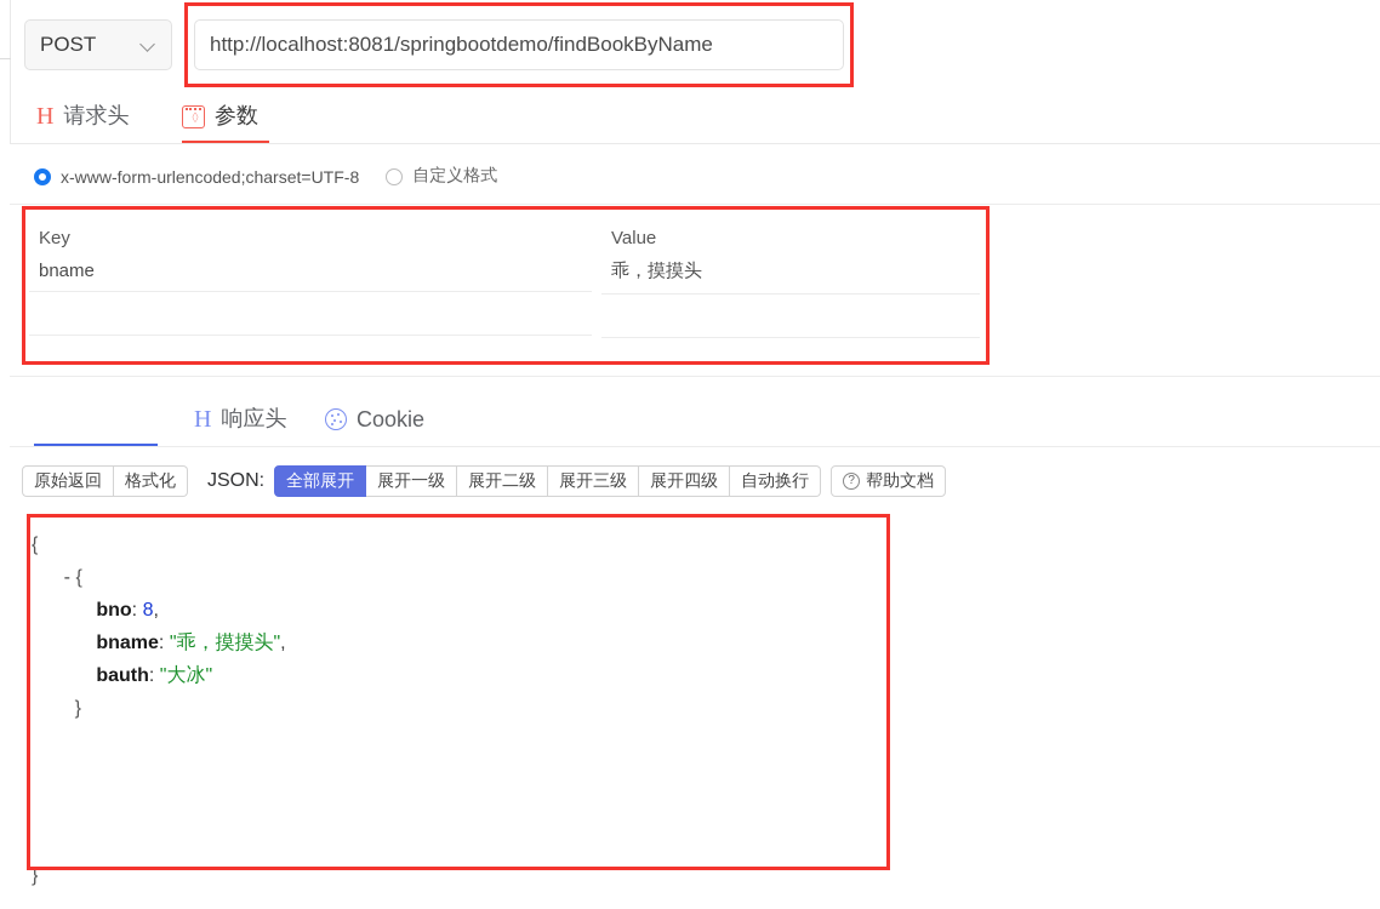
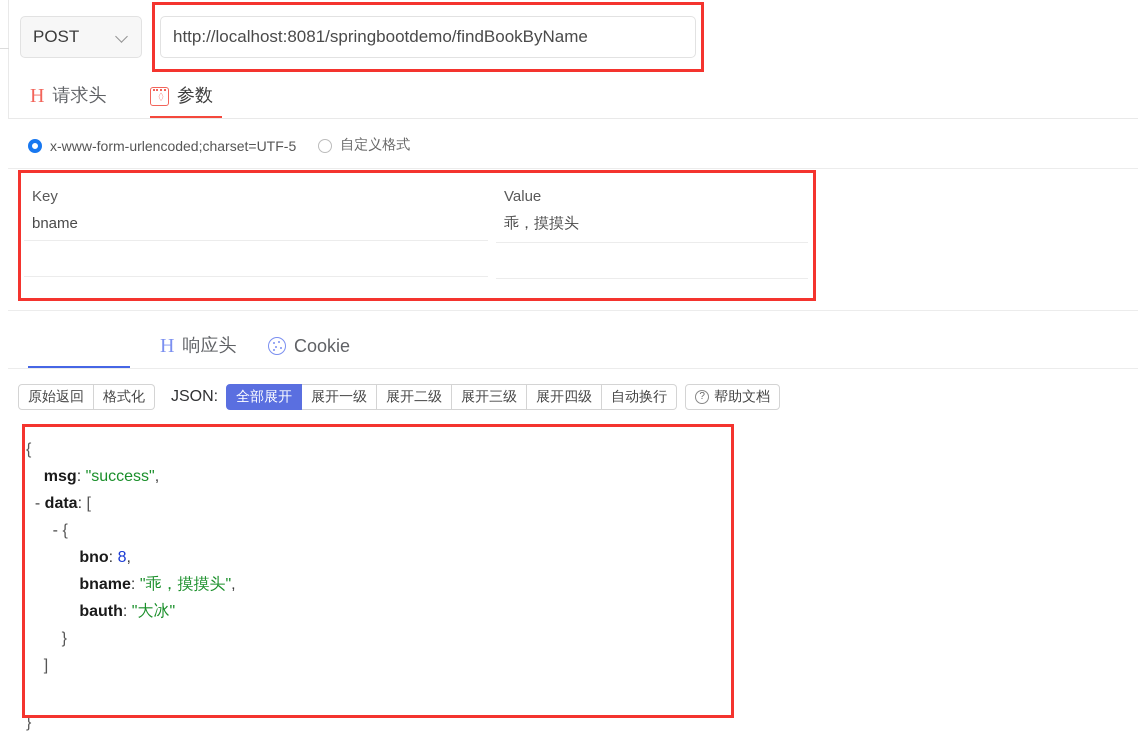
  POST
  http://localhost:8081/springbootdemo/findBookByName
  H
  请求头
  参数
- x-www-form-urlencoded;charset=UTF-8
+ x-www-form-urlencoded;charset=UTF-5
  自定义格式
  Key
  bname
  Value
  乖，摸摸头
  H
  响应头
  Cookie
  原始返回
  格式化
  JSON:
  全部展开
  展开一级
  展开二级
  展开三级
  展开四级
  自动换行
  ?
  帮助文档
  {
+ msg: "success",
+ - data: [
  - {
  bno: 8,
  bname: "乖，摸摸头",
  bauth: "大冰"
  }
+ ]
  }
